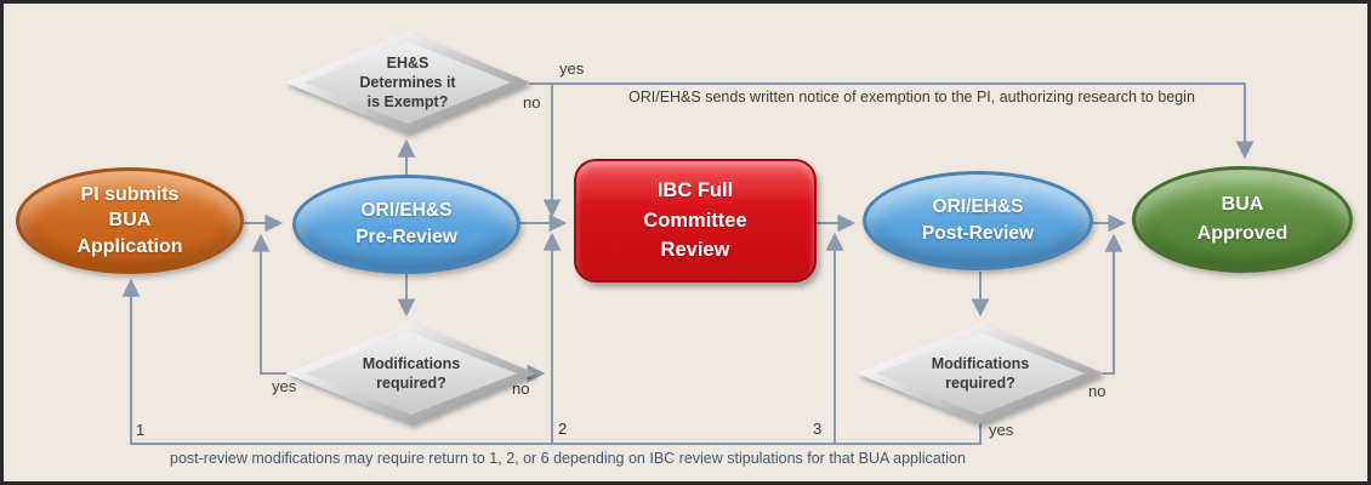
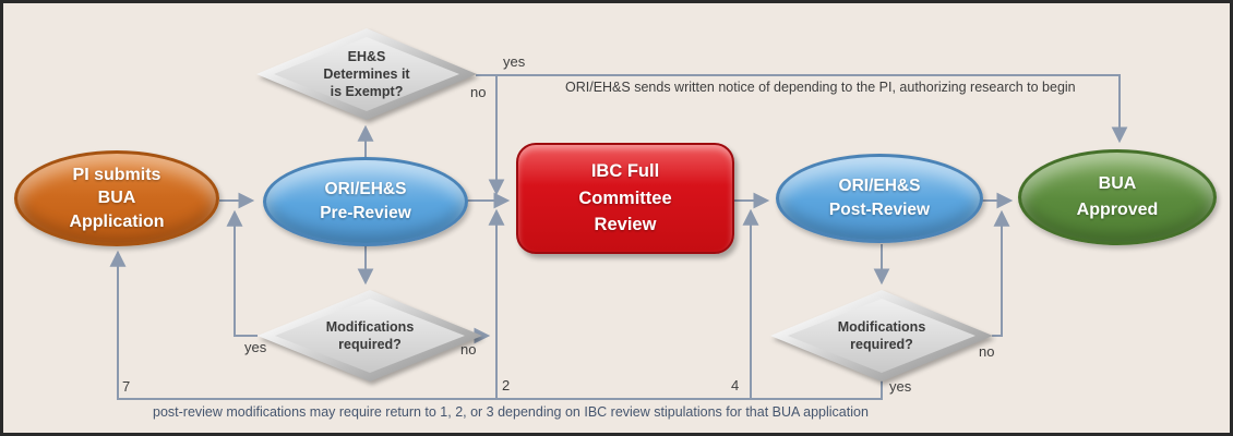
  PI submits
  BUA
  Application
  ORI/EH&S
  Pre-Review
  EH&S
  Determines it
  is Exempt?
  IBC Full
  Committee
  Review
  ORI/EH&S
  Post-Review
  BUA
  Approved
  Modifications
  required?
  Modifications
  required?
  yes
  no
- ORI/EH&S sends written notice of exemption to the PI, authorizing research to begin
+ ORI/EH&S sends written notice of depending to the PI, authorizing research to begin
  yes
  no
  no
  yes
- 1
+ 7
  2
- 3
+ 4
- post-review modifications may require return to 1, 2, or 6 depending on IBC review stipulations for that BUA application
+ post-review modifications may require return to 1, 2, or 3 depending on IBC review stipulations for that BUA application
